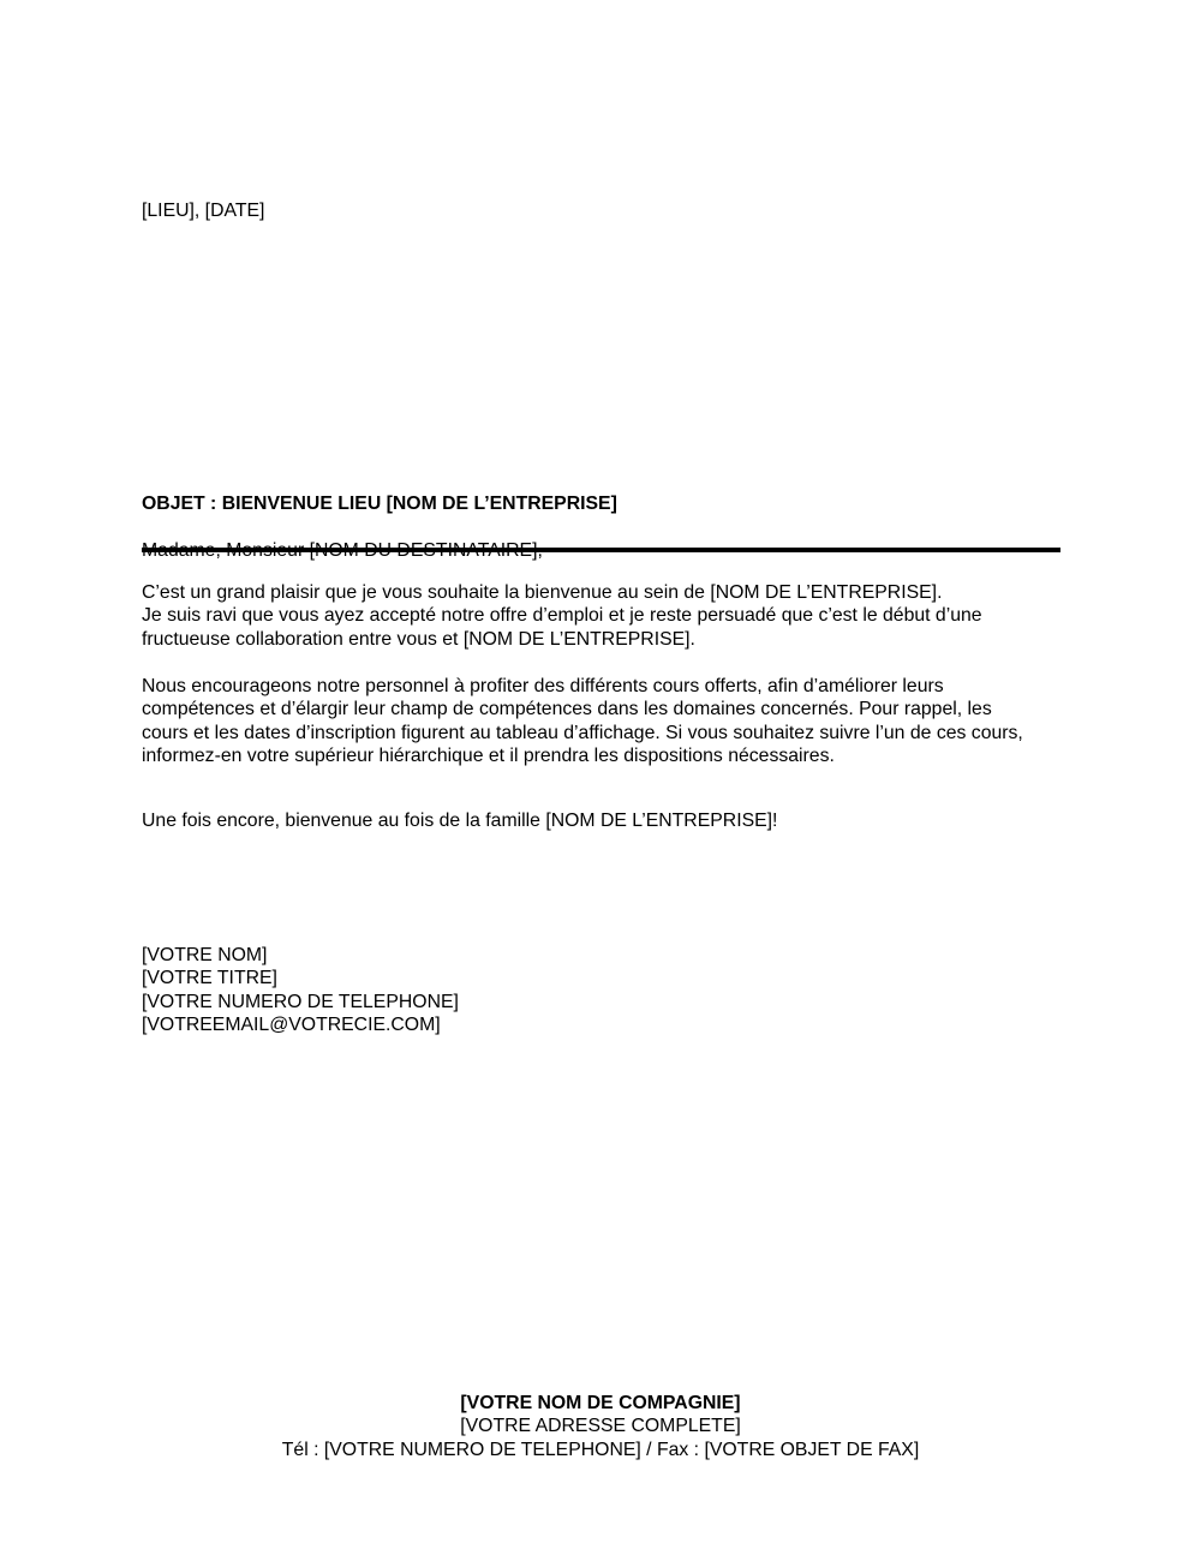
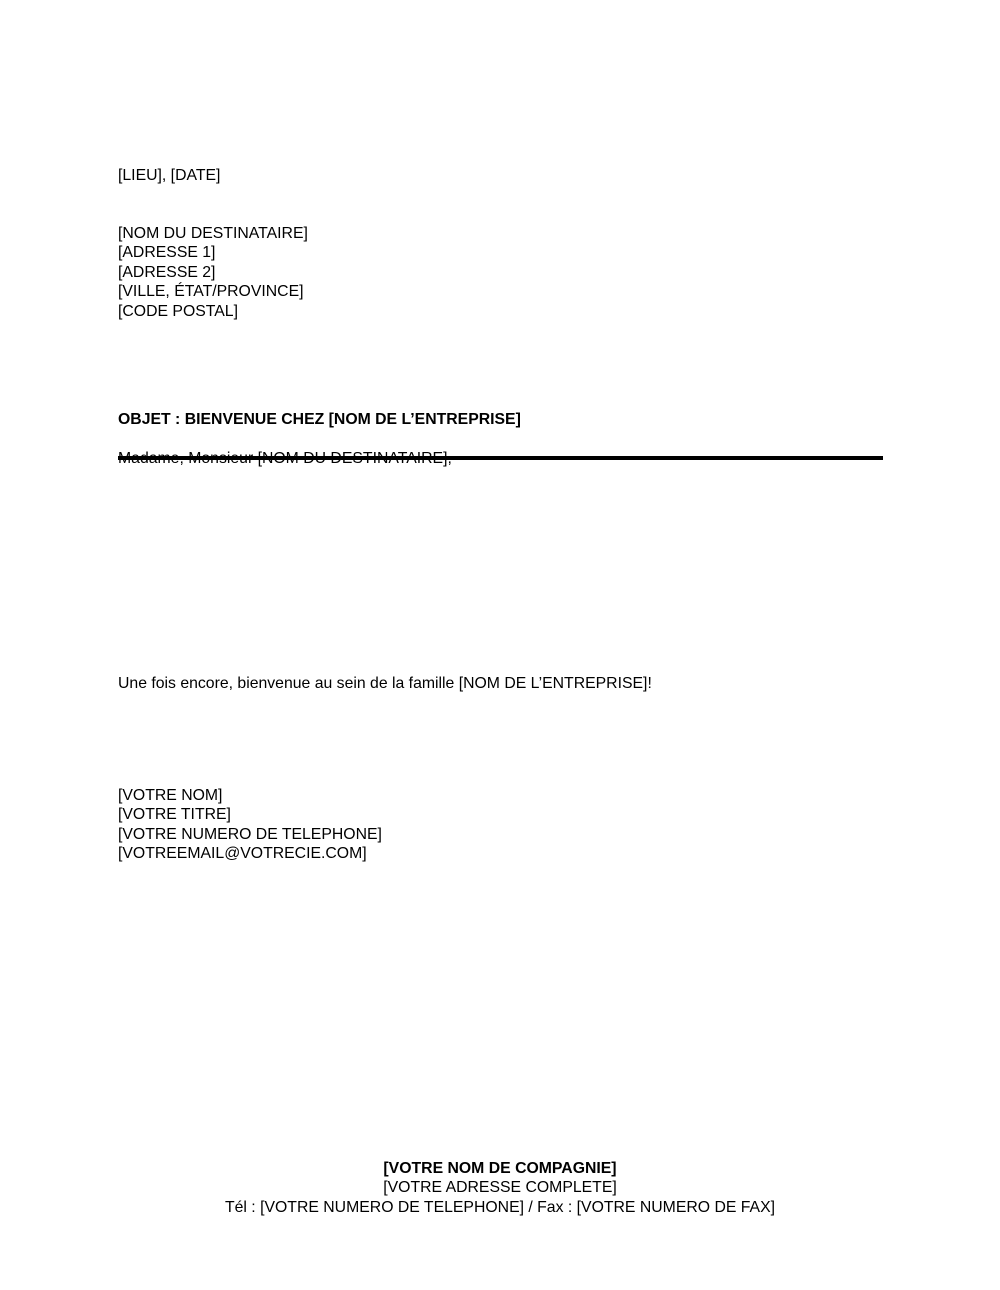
  [LIEU], [DATE]
+ [NOM DU DESTINATAIRE]
+ [ADRESSE 1]
+ [ADRESSE 2]
+ [VILLE, ÉTAT/PROVINCE]
+ [CODE POSTAL]
- OBJET : BIENVENUE LIEU [NOM DE L’ENTREPRISE]
+ OBJET : BIENVENUE CHEZ [NOM DE L’ENTREPRISE]
  Madame, Monsieur [NOM DU DESTINATAIRE],
- C’est un grand plaisir que je vous souhaite la bienvenue au sein de [NOM DE L’ENTREPRISE].
- Je suis ravi que vous ayez accepté notre offre d’emploi et je reste persuadé que c’est le début d’une
- fructueuse collaboration entre vous et [NOM DE L’ENTREPRISE].
- Nous encourageons notre personnel à profiter des différents cours offerts, afin d’améliorer leurs
- compétences et d’élargir leur champ de compétences dans les domaines concernés. Pour rappel, les
- cours et les dates d’inscription figurent au tableau d’affichage. Si vous souhaitez suivre l’un de ces cours,
- informez-en votre supérieur hiérarchique et il prendra les dispositions nécessaires.
- Une fois encore, bienvenue au fois de la famille [NOM DE L’ENTREPRISE]!
+ Une fois encore, bienvenue au sein de la famille [NOM DE L’ENTREPRISE]!
  [VOTRE NOM]
  [VOTRE TITRE]
  [VOTRE NUMERO DE TELEPHONE]
  [VOTREEMAIL@VOTRECIE.COM]
  [VOTRE NOM DE COMPAGNIE]
  [VOTRE ADRESSE COMPLETE]
- Tél : [VOTRE NUMERO DE TELEPHONE] / Fax : [VOTRE OBJET DE FAX]
+ Tél : [VOTRE NUMERO DE TELEPHONE] / Fax : [VOTRE NUMERO DE FAX]
